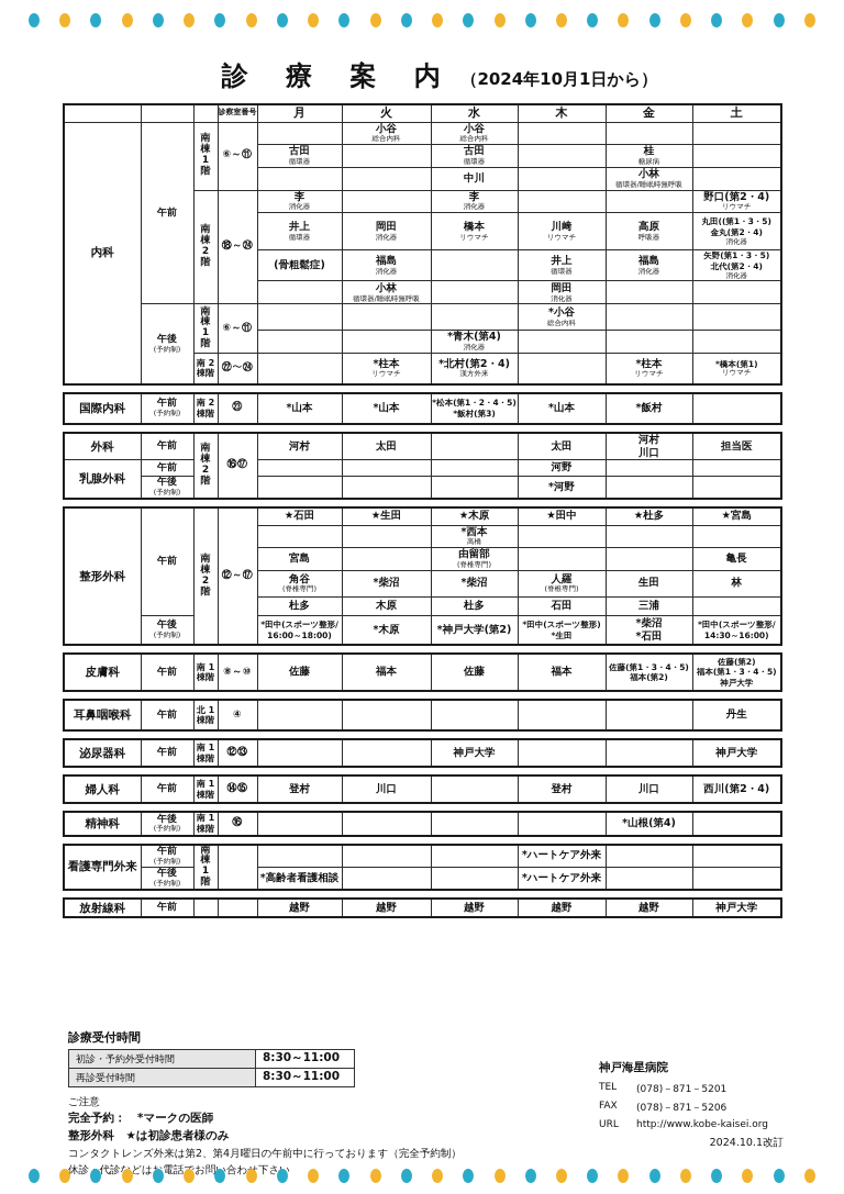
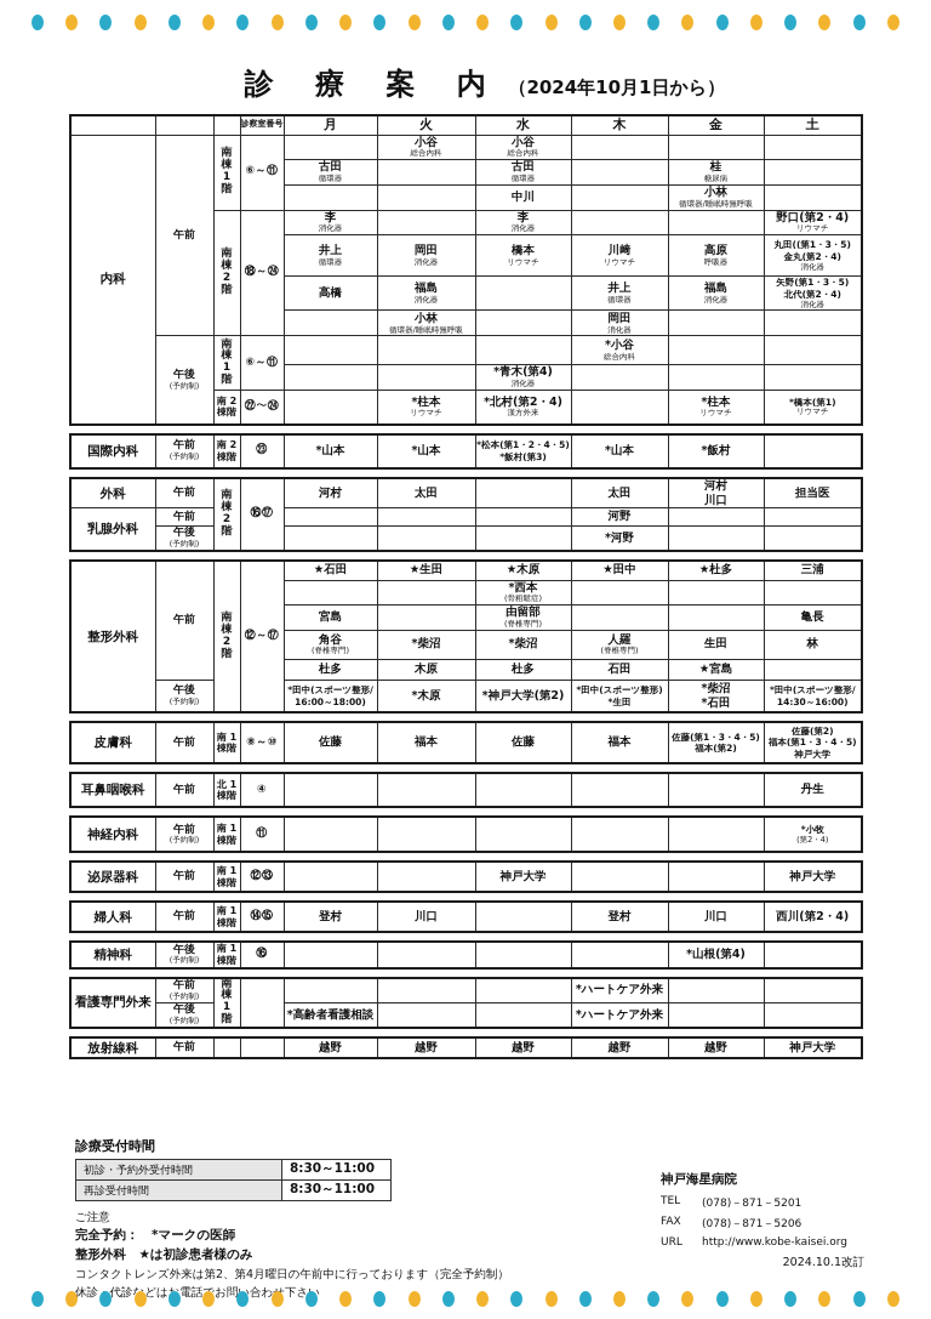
  診 療 案 内 （2024年10月1日から）
  			診察室番号	月	火	水	木	金	土
  内科	午前	南棟1階	⑥～⑪		小谷総合内科	小谷総合内科
  古田循環器		古田循環器		桂糖尿病
  		中川		小林循環器/睡眠時無呼吸
  南棟2階	⑱～㉔	李消化器		李消化器			野口(第2・4)リウマチ
  井上循環器	岡田消化器	橋本リウマチ	川﨑リウマチ	高原呼吸器	丸田((第1・3・5)金丸(第2・4)消化器
- (骨粗鬆症)	福島消化器		井上循環器	福島消化器	矢野(第1・3・5)北代(第2・4)消化器
+ 高橋	福島消化器		井上循環器	福島消化器	矢野(第1・3・5)北代(第2・4)消化器
  	小林循環器/睡眠時無呼吸		岡田消化器
  午後(予約制)	南棟1階	⑥～⑪				*小谷総合内科
  		*青木(第4)消化器
  南 2棟階	㉒～㉔		*柱本リウマチ	*北村(第2・4)漢方外来		*柱本リウマチ	*橋本(第1)リウマチ
  国際内科	午前(予約制)	南 2棟階	㉓	*山本	*山本	*松本(第1・2・4・5)*飯村(第3)	*山本	*飯村
  外科	午前	南棟2階	⑯⑰	河村	太田		太田	河村川口	担当医
  乳腺外科	午前				河野
  午後(予約制)				*河野
- 整形外科	午前	南棟2階	⑫～⑰	★石田	★生田	★木原	★田中	★杜多	★宮島
+ 整形外科	午前	南棟2階	⑫～⑰	★石田	★生田	★木原	★田中	★杜多	三浦
- 		*西本高橋
+ 		*西本(骨粗鬆症)
  宮島		由留部(脊椎専門)			亀長
  角谷(脊椎専門)	*柴沼	*柴沼	人羅(脊椎専門)	生田	林
- 杜多	木原	杜多	石田	三浦
+ 杜多	木原	杜多	石田	★宮島
  午後(予約制)	*田中(スポーツ整形/16:00～18:00)	*木原	*神戸大学(第2)	*田中(スポーツ整形)*生田	*柴沼*石田	*田中(スポーツ整形/14:30～16:00)
  皮膚科	午前	南 1棟階	⑧～⑩	佐藤	福本	佐藤	福本	佐藤(第1・3・4・5)福本(第2)	佐藤(第2)福本(第1・3・4・5)神戸大学
  耳鼻咽喉科	午前	北 1棟階	④						丹生
+ 神経内科	午前(予約制)	南 1棟階	⑪						*小牧(第2・4)
  泌尿器科	午前	南 1棟階	⑫⑬			神戸大学			神戸大学
  婦人科	午前	南 1棟階	⑭⑮	登村	川口		登村	川口	西川(第2・4)
  精神科	午後(予約制)	南 1棟階	⑯					*山根(第4)
  看護専門外来	午前(予約制)	南棟1階					*ハートケア外来
  午後(予約制)	*高齢者看護相談			*ハートケア外来
  放射線科	午前			越野	越野	越野	越野	越野	神戸大学
  診療受付時間
  初診・予約外受付時間	8:30～11:00
  再診受付時間	8:30～11:00
  ご注意
  完全予約： *マークの医師
  整形外科 ★は初診患者様のみ
  コンタクトレンズ外来は第2、第4月曜日の午前中に行っております（完全予約制）
  神戸海星病院
  TEL
  (078)－871－5201
  FAX
  (078)－871－5206
  URL
  http://www.kobe-kaisei.org
  2024.10.1改訂
